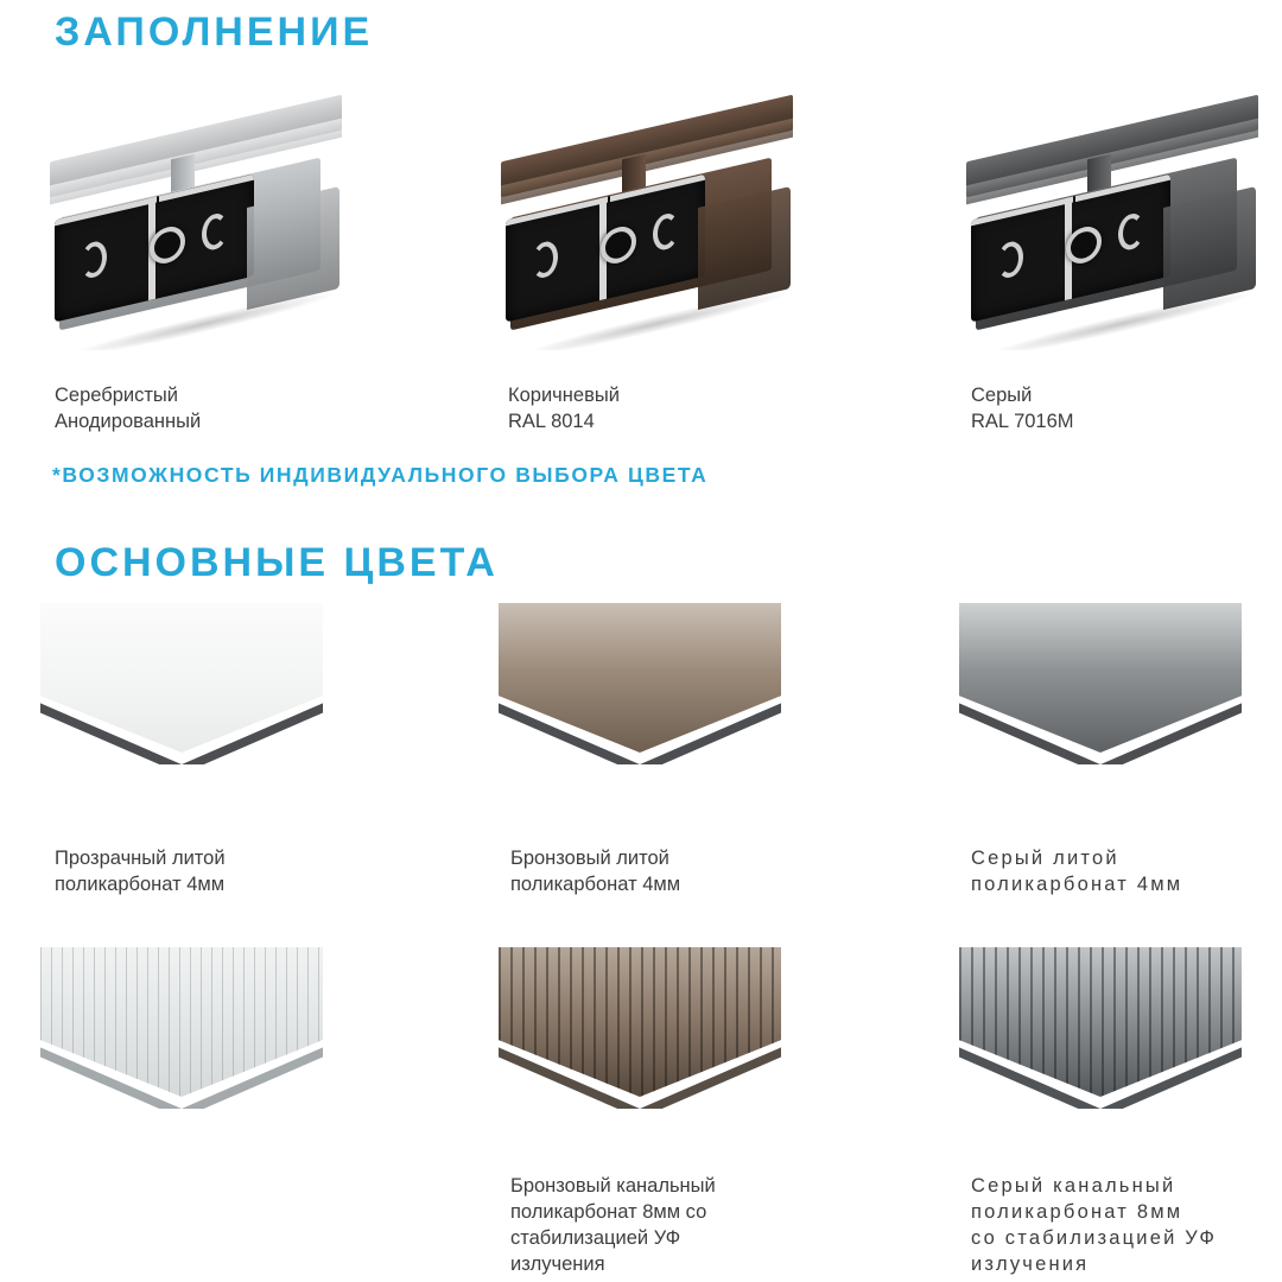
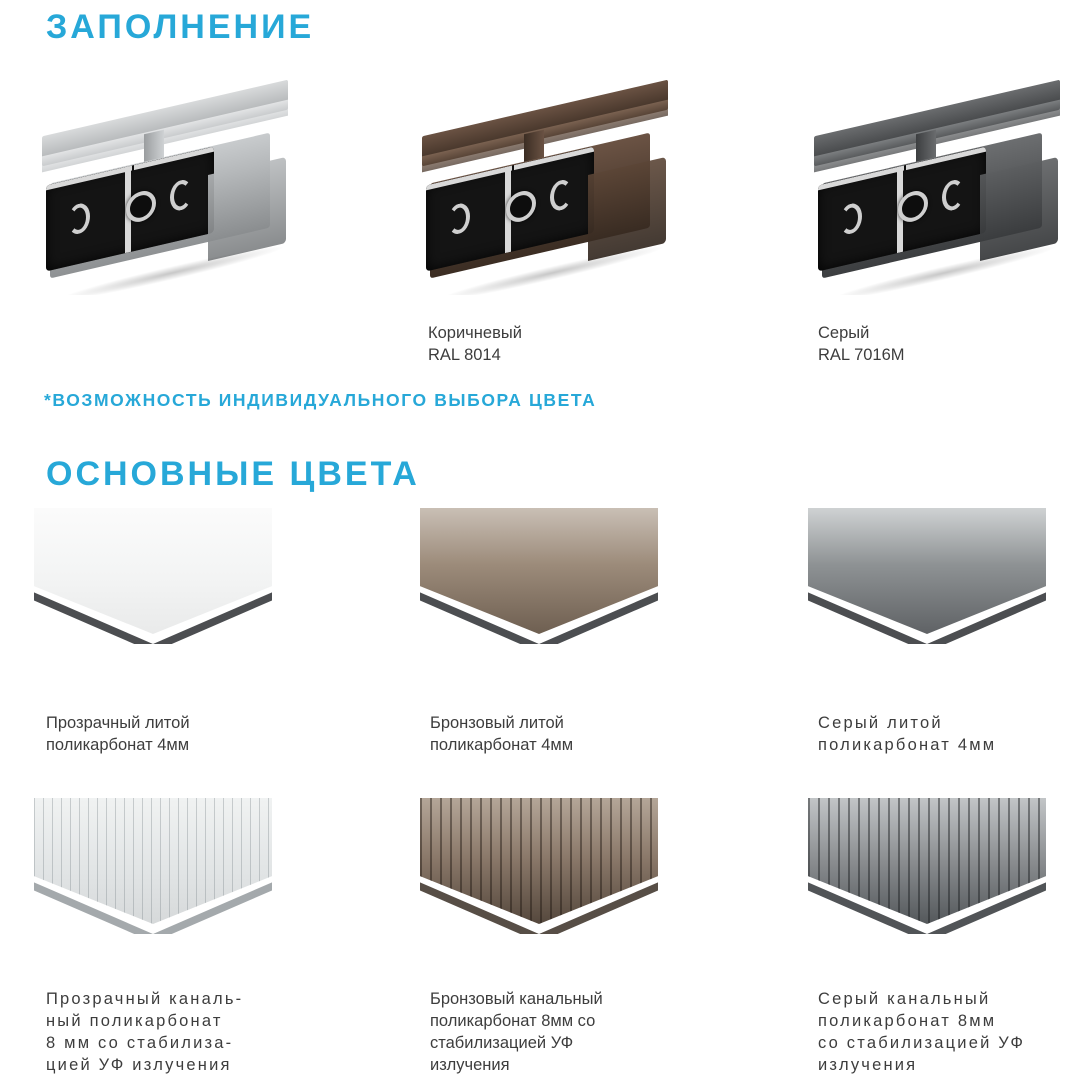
  ЗАПОЛНЕНИЕ
- Серебристый
- Анодированный
  Коричневый
  RAL 8014
  Серый
  RAL 7016M
  *ВОЗМОЖНОСТЬ ИНДИВИДУАЛЬНОГО ВЫБОРА ЦВЕТА
  ОСНОВНЫЕ ЦВЕТА
  Прозрачный литой
  поликарбонат 4мм
  Бронзовый литой
  поликарбонат 4мм
  Серый литой
  поликарбонат 4мм
+ Прозрачный каналь-
+ ный поликарбонат
+ 8 мм со стабилиза-
+ цией УФ излучения
  Бронзовый канальный
  поликарбонат 8мм со
  стабилизацией УФ
  излучения
  Серый канальный
  поликарбонат 8мм
  со стабилизацией УФ
  излучения
